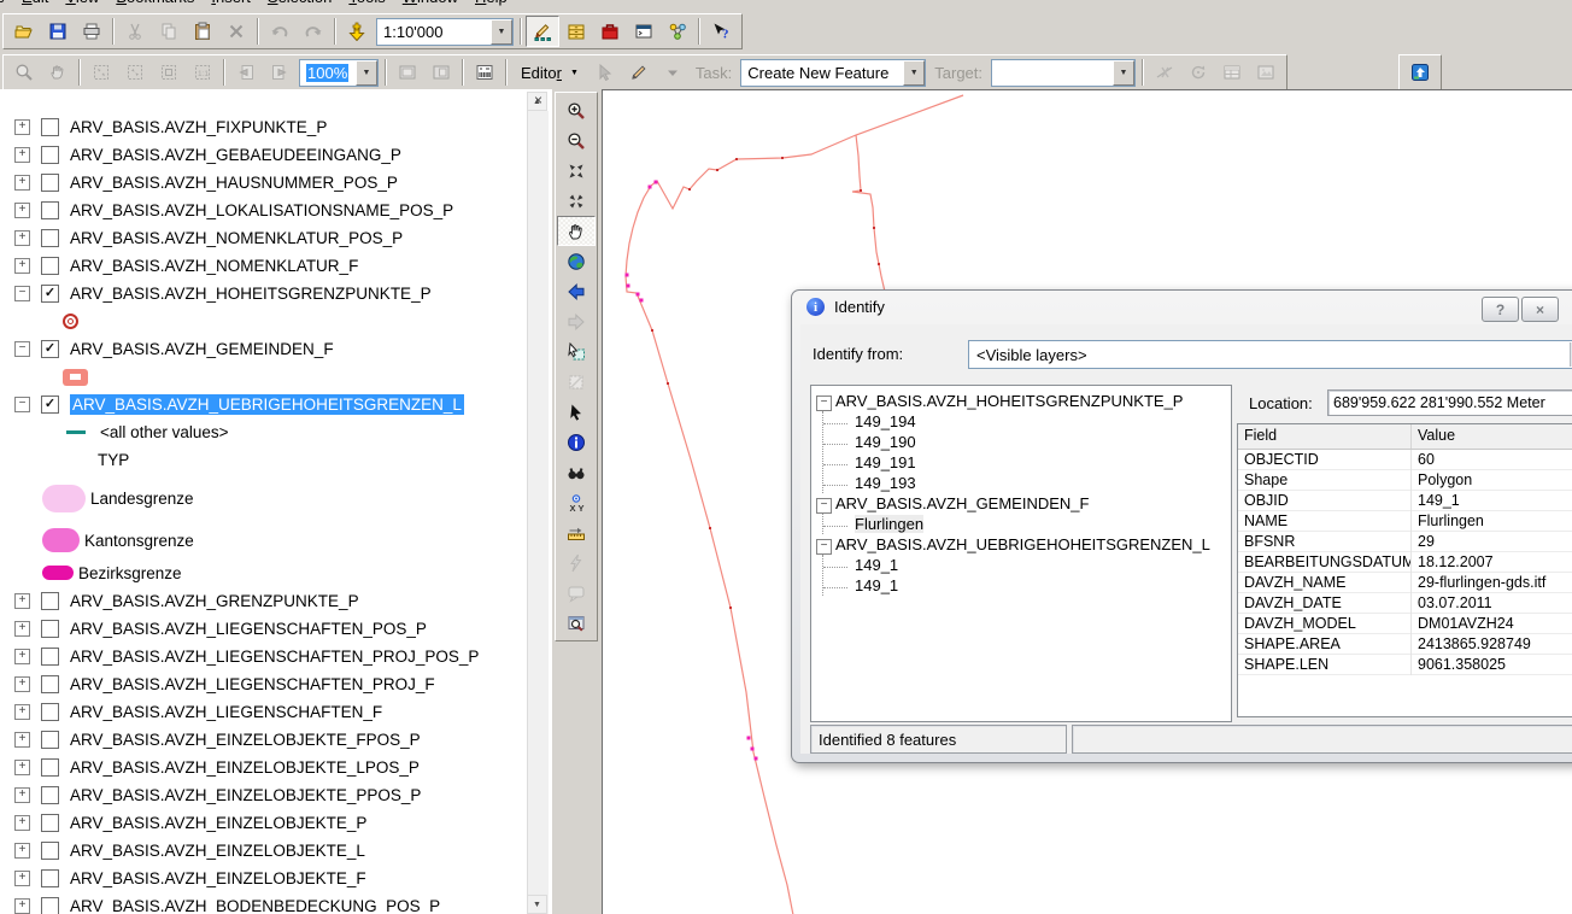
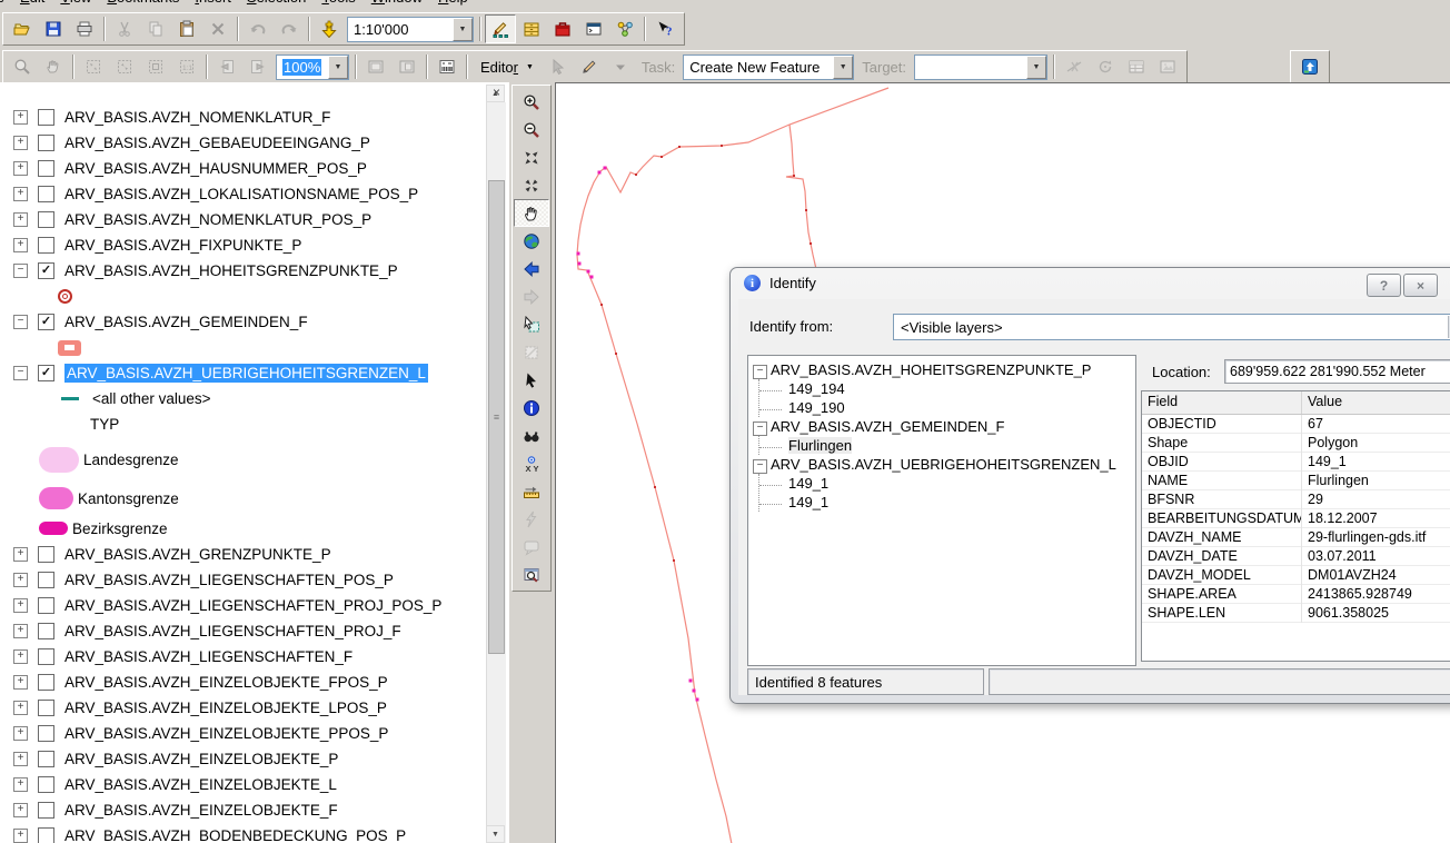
  1:10'000
  ?
  100%
  Editor
  Task:
  Create New Feature
  Target:
  +
- ARV_BASIS.AVZH_FIXPUNKTE_P
+ ARV_BASIS.AVZH_NOMENKLATUR_F
  +
  ARV_BASIS.AVZH_GEBAEUDEEINGANG_P
  +
  ARV_BASIS.AVZH_HAUSNUMMER_POS_P
  +
  ARV_BASIS.AVZH_LOKALISATIONSNAME_POS_P
  +
  ARV_BASIS.AVZH_NOMENKLATUR_POS_P
  +
- ARV_BASIS.AVZH_NOMENKLATUR_F
+ ARV_BASIS.AVZH_FIXPUNKTE_P
  −
  ✓
  ARV_BASIS.AVZH_HOHEITSGRENZPUNKTE_P
  −
  ✓
  ARV_BASIS.AVZH_GEMEINDEN_F
  −
  ✓
  ARV_BASIS.AVZH_UEBRIGEHOHEITSGRENZEN_L
  <all other values>
  TYP
  Landesgrenze
  Kantonsgrenze
  Bezirksgrenze
  +
  ARV_BASIS.AVZH_GRENZPUNKTE_P
  +
  ARV_BASIS.AVZH_LIEGENSCHAFTEN_POS_P
  +
  ARV_BASIS.AVZH_LIEGENSCHAFTEN_PROJ_POS_P
  +
  ARV_BASIS.AVZH_LIEGENSCHAFTEN_PROJ_F
  +
  ARV_BASIS.AVZH_LIEGENSCHAFTEN_F
  +
  ARV_BASIS.AVZH_EINZELOBJEKTE_FPOS_P
  +
  ARV_BASIS.AVZH_EINZELOBJEKTE_LPOS_P
  +
  ARV_BASIS.AVZH_EINZELOBJEKTE_PPOS_P
  +
  ARV_BASIS.AVZH_EINZELOBJEKTE_P
  +
  ARV_BASIS.AVZH_EINZELOBJEKTE_L
  +
  ARV_BASIS.AVZH_EINZELOBJEKTE_F
  +
  ARV_BASIS.AVZH_BODENBEDECKUNG_POS_P
  ×
+ ≡
  X Y
  i
  Identify
  ?
  ×
  Identify from:
  <Visible layers>
  −
  ARV_BASIS.AVZH_HOHEITSGRENZPUNKTE_P
  149_194
  149_190
- 149_191
- 149_193
  −
  ARV_BASIS.AVZH_GEMEINDEN_F
  Flurlingen
  −
  ARV_BASIS.AVZH_UEBRIGEHOHEITSGRENZEN_L
  149_1
  149_1
  Location:
  689'959.622 281'990.552 Meter
  Field
  Value
  OBJECTID
- 60
+ 67
  Shape
  Polygon
  OBJID
  149_1
  NAME
  Flurlingen
  BFSNR
  29
  BEARBEITUNGSDATUM
  18.12.2007
  DAVZH_NAME
  29-flurlingen-gds.itf
  DAVZH_DATE
  03.07.2011
  DAVZH_MODEL
  DM01AVZH24
  SHAPE.AREA
  2413865.928749
  SHAPE.LEN
  9061.358025
  Identified 8 features
